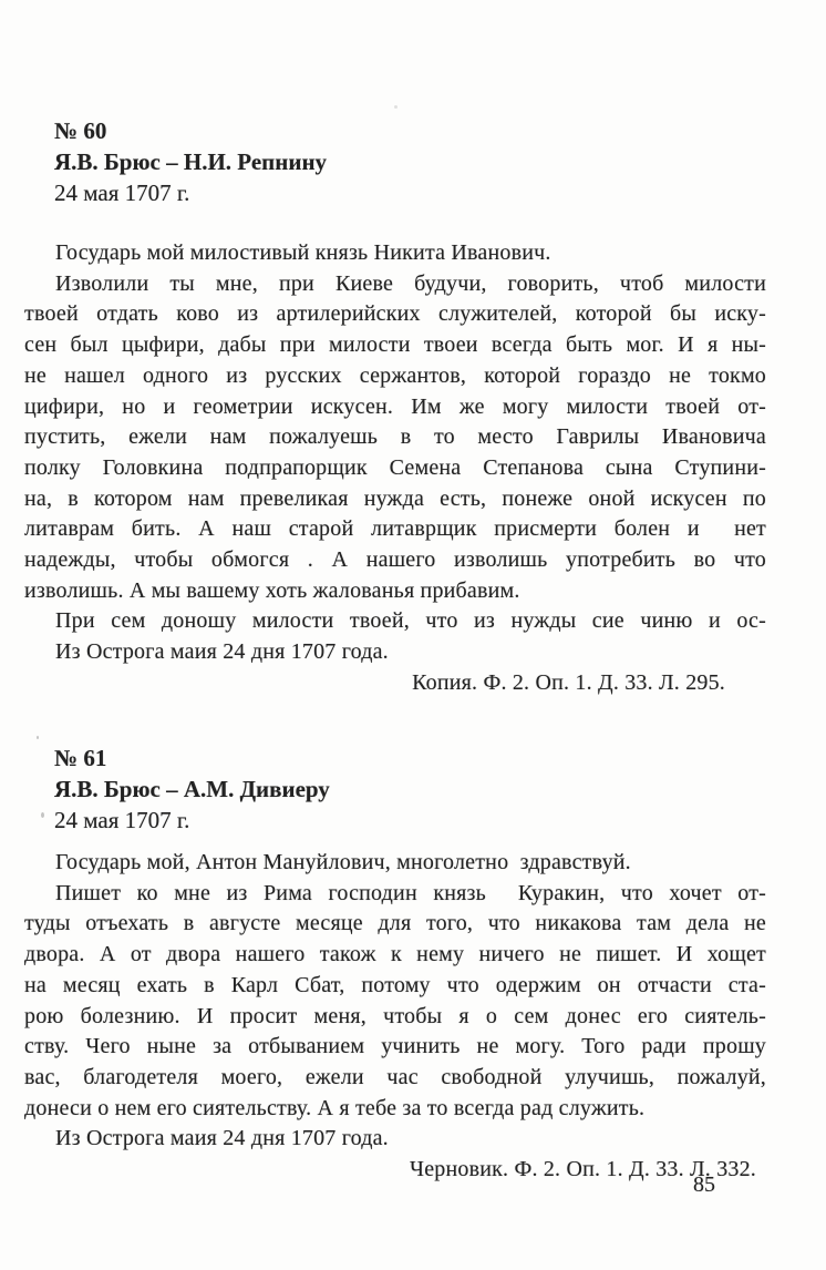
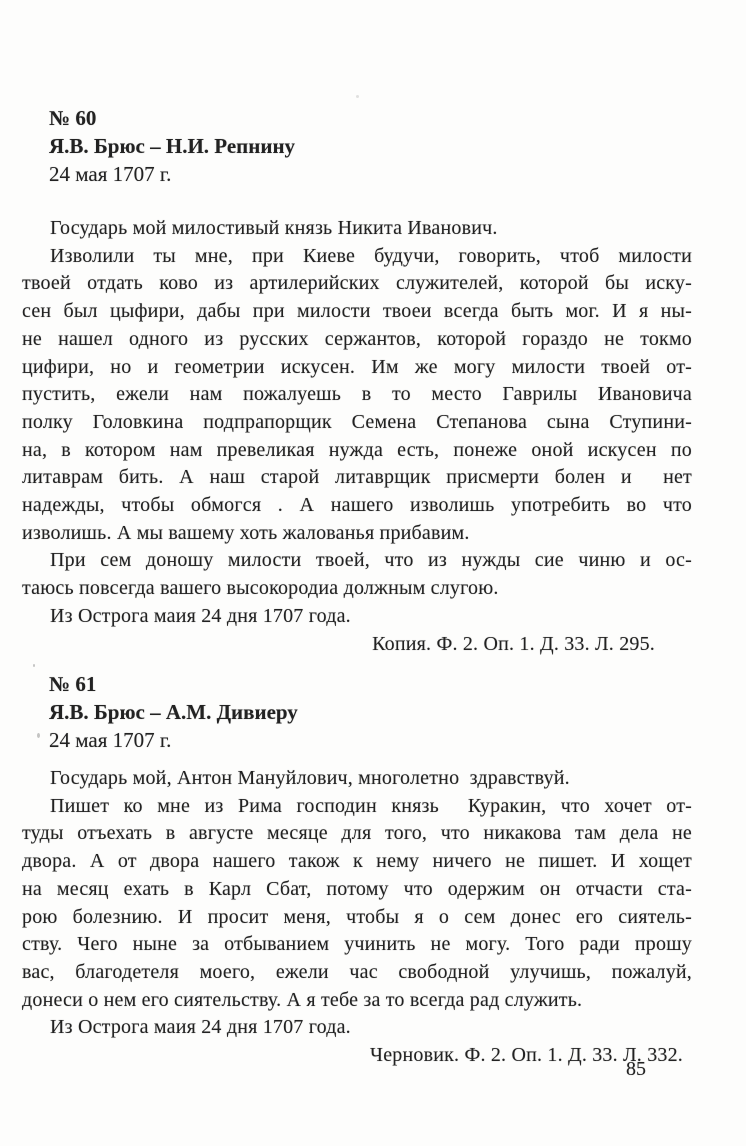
  № 60
  Я.В. Брюс – Н.И. Репнину
  24 мая 1707 г.
  Государь мой милостивый князь Никита Иванович.
  Изволили ты мне, при Киеве будучи, говорить, чтоб милости
  твоей отдать ково из артилерийских служителей, которой бы иску-
  сен был цыфири, дабы при милости твоеи всегда быть мог. И я ны-
  не нашел одного из русских сержантов, которой гораздо не токмо
  цифири, но и геометрии искусен. Им же могу милости твоей от-
  пустить, ежели нам пожалуешь в то место Гаврилы Ивановича
  полку Головкина подпрапорщик Семена Степанова сына Ступини-
  на, в котором нам превеликая нужда есть, понеже оной искусен по
  литаврам бить. А наш старой литаврщик присмерти болен и нет
  надежды, чтобы обмогся . А нашего изволишь употребить во что
  изволишь. А мы вашему хоть жалованья прибавим.
  При сем доношу милости твоей, что из нужды сие чиню и ос-
+ таюсь повсегда вашего высокородиа должным слугою.
  Из Острога маия 24 дня 1707 года.
  Копия. Ф. 2. Оп. 1. Д. 33. Л. 295.
  № 61
  Я.В. Брюс – А.М. Дивиеру
  24 мая 1707 г.
  Государь мой, Антон Мануйлович, многолетно здравствуй.
  Пишет ко мне из Рима господин князь Куракин, что хочет от-
  туды отъехать в августе месяце для того, что никакова там дела не
  двора. А от двора нашего також к нему ничего не пишет. И хощет
  на месяц ехать в Карл Сбат, потому что одержим он отчасти ста-
  рою болезнию. И просит меня, чтобы я о сем донес его сиятель-
  ству. Чего ныне за отбыванием учинить не могу. Того ради прошу
  вас, благодетеля моего, ежели час свободной улучишь, пожалуй,
  донеси о нем его сиятельству. А я тебе за то всегда рад служить.
  Из Острога маия 24 дня 1707 года.
  Черновик. Ф. 2. Оп. 1. Д. 33. Л. 332.
  85
